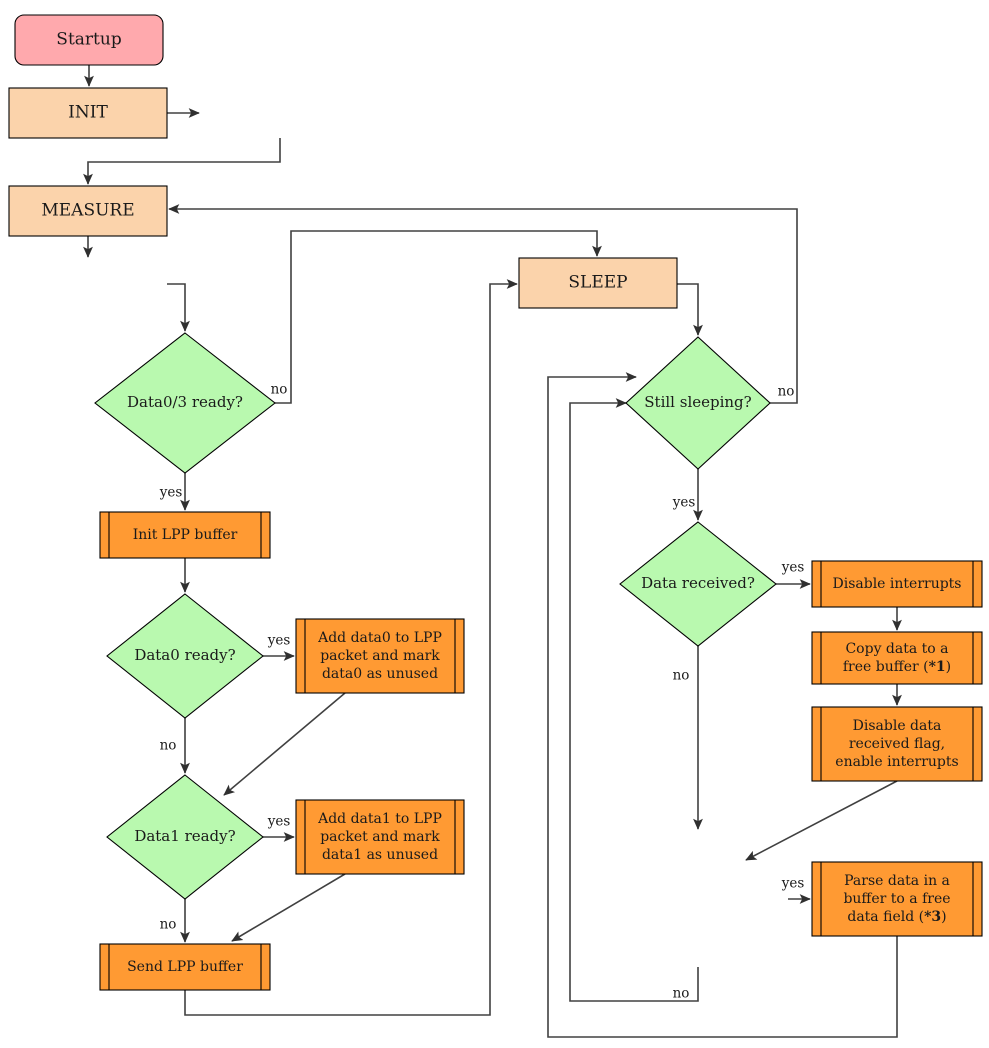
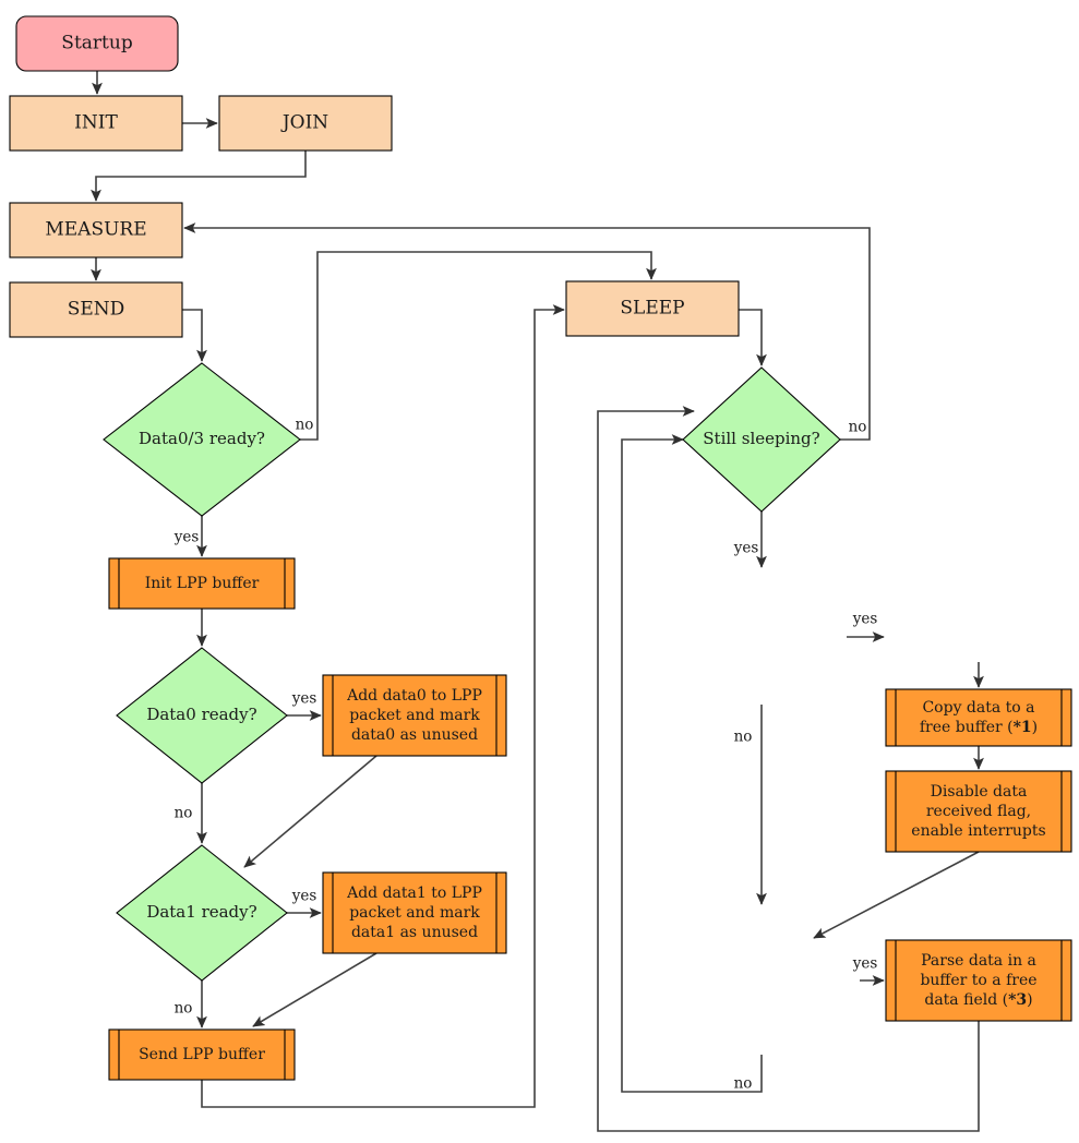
  Startup
  INIT
+ JOIN
  MEASURE
+ SEND
  SLEEP
  Data0/3 ready?
  Init LPP buffer
  Data0 ready?
  Add data0 to LPP
  packet and mark
  data0 as unused
  Data1 ready?
  Add data1 to LPP
  packet and mark
  data1 as unused
  Send LPP buffer
  Still sleeping?
- Data received?
- Disable interrupts
  Copy data to a
  free buffer (*1)
  Disable data
  received flag,
  enable interrupts
  Parse data in a
  buffer to a free
  data field (*3)
  no
  yes
  yes
  no
  yes
  no
  no
  yes
  yes
  no
  yes
  no
